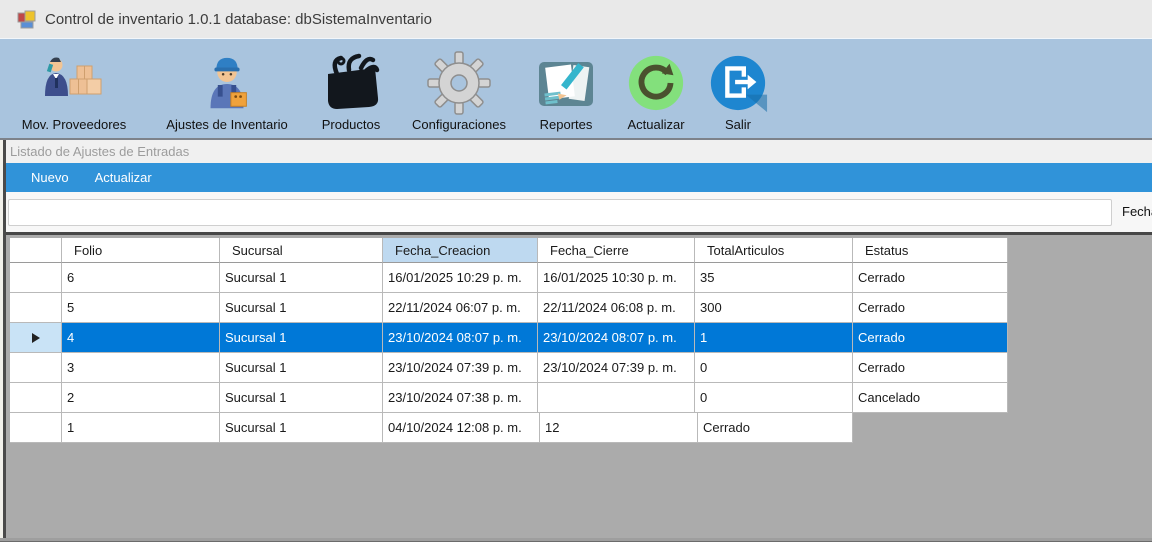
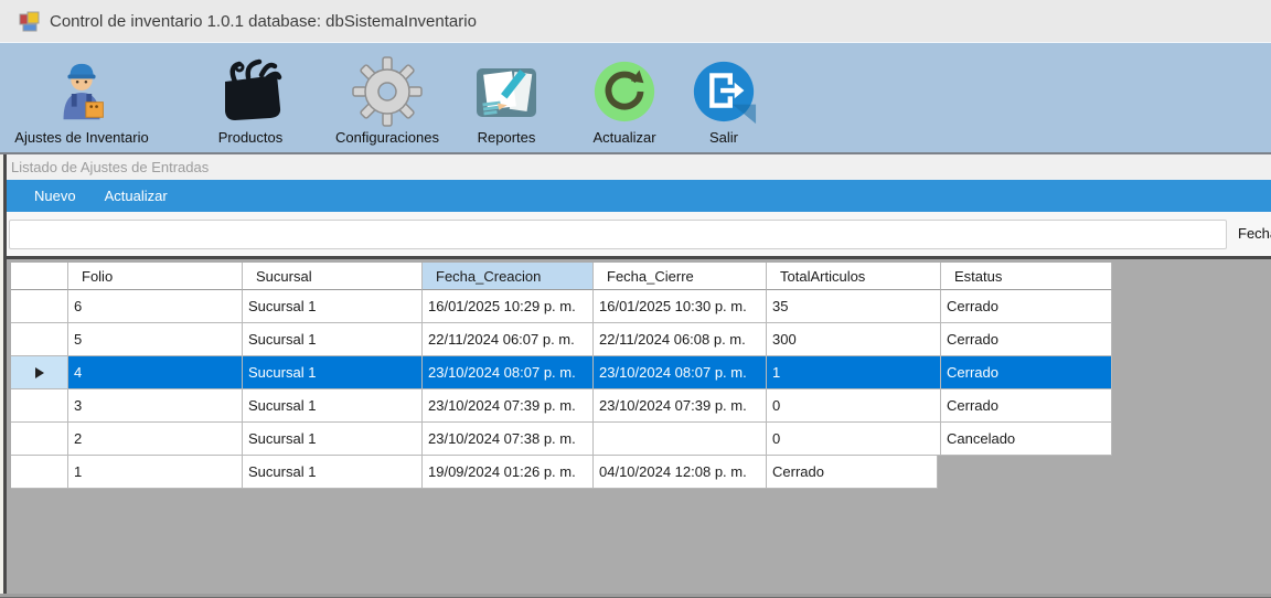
  Control de inventario 1.0.1 database: dbSistemaInventario
- Mov. Proveedores
  Ajustes de Inventario
  Productos
  Configuraciones
  Reportes
  Actualizar
  Salir
  Listado de Ajustes de Entradas
  Nuevo
  Actualizar
  Fech
  Folio
  Sucursal
  Fecha_Creacion
  Fecha_Cierre
  TotalArticulos
  Estatus
  6
  Sucursal 1
  16/01/2025 10:29 p. m.
  16/01/2025 10:30 p. m.
  35
  Cerrado
  5
  Sucursal 1
  22/11/2024 06:07 p. m.
  22/11/2024 06:08 p. m.
  300
  Cerrado
  4
  Sucursal 1
  23/10/2024 08:07 p. m.
  23/10/2024 08:07 p. m.
  1
  Cerrado
  3
  Sucursal 1
  23/10/2024 07:39 p. m.
  23/10/2024 07:39 p. m.
  0
  Cerrado
  2
  Sucursal 1
  23/10/2024 07:38 p. m.
  0
  Cancelado
  1
  Sucursal 1
+ 19/09/2024 01:26 p. m.
  04/10/2024 12:08 p. m.
- 12
  Cerrado
